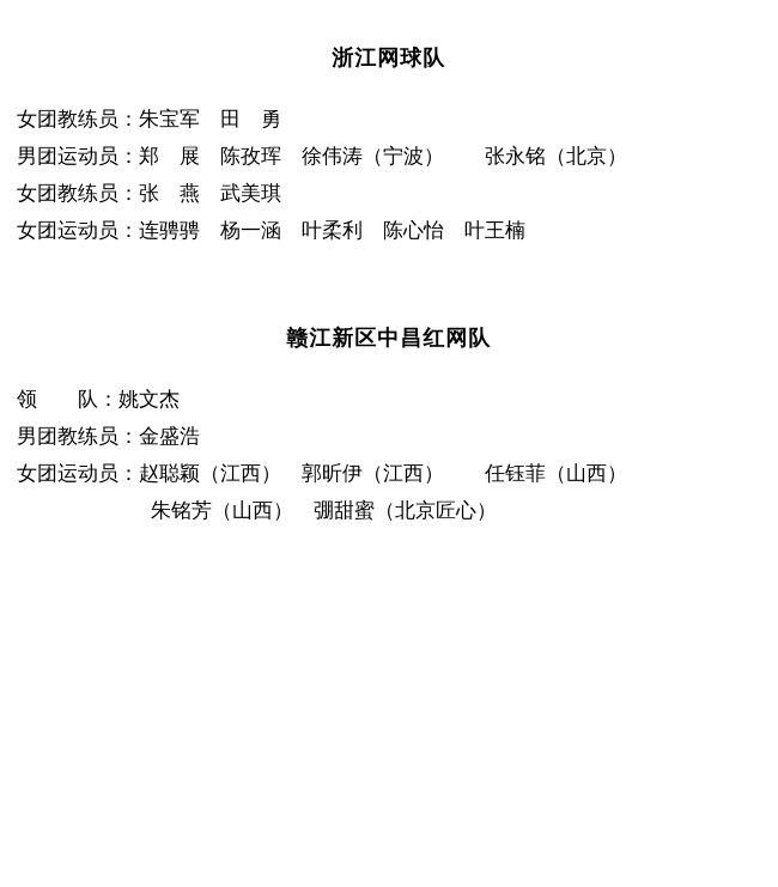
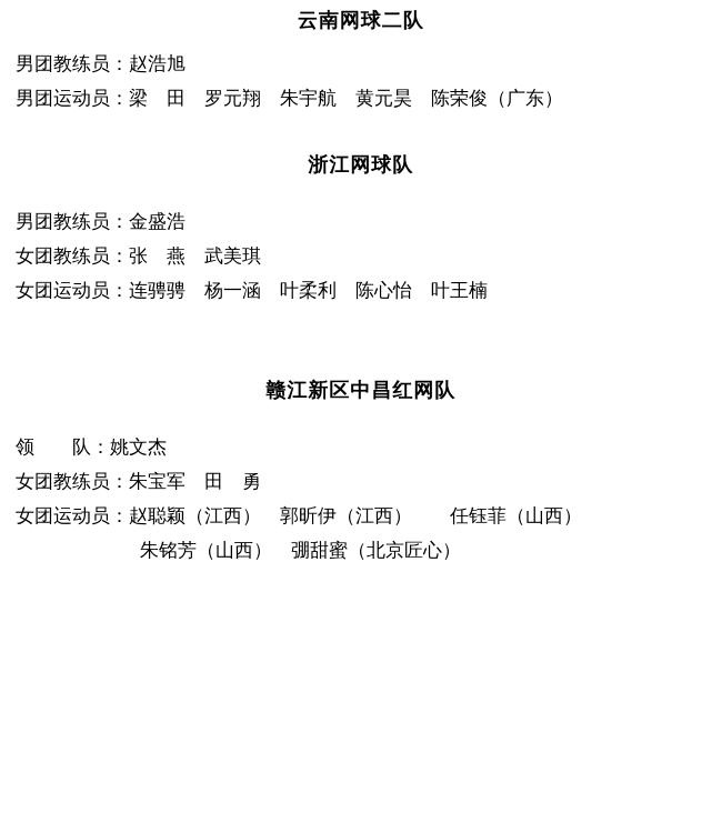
+ 云南网球二队
+ 男团教练员：赵浩旭
+ 男团运动员：梁 田 罗元翔 朱宇航 黄元昊 陈荣俊（广东）
  浙江网球队
- 女团教练员：朱宝军 田 勇
+ 男团教练员：金盛浩
- 男团运动员：郑 展 陈孜珲 徐伟涛（宁波） 张永铭（北京）
  女团教练员：张 燕 武美琪
  女团运动员：连骋骋 杨一涵 叶柔利 陈心怡 叶王楠
  赣江新区中昌红网队
  领 队：姚文杰
- 男团教练员：金盛浩
+ 女团教练员：朱宝军 田 勇
  女团运动员：赵聪颖（江西） 郭昕伊（江西） 任钰菲（山西）
  朱铭芳（山西） 弸甜蜜（北京匠心）
